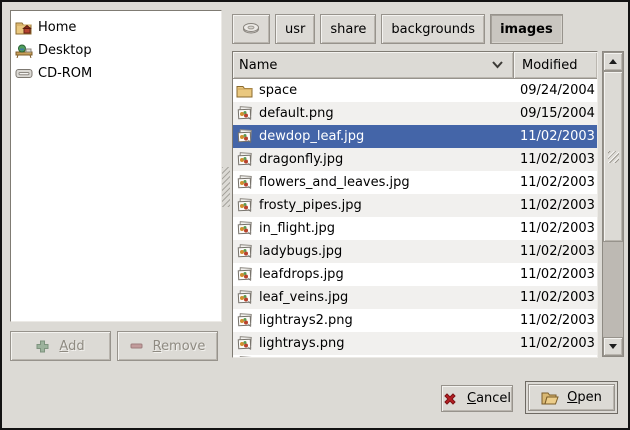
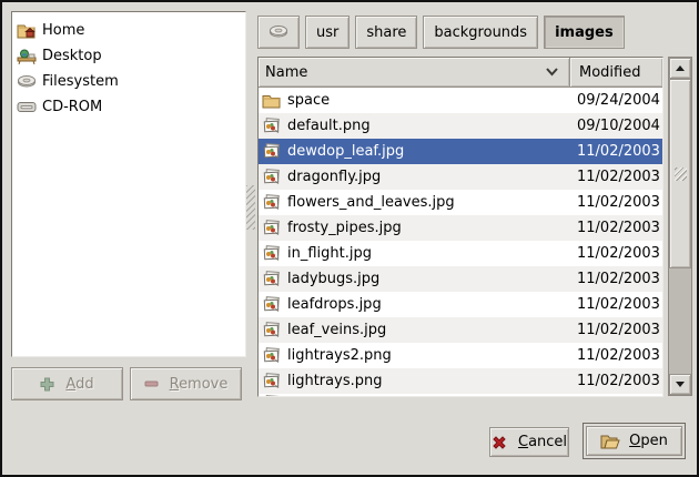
  Home
  Desktop
+ Filesystem
  CD-ROM
  usr
  share
  backgrounds
  images
  Name
  Modified
  space
  09/24/2004
  default.png
- 09/15/2004
+ 09/10/2004
  dewdop_leaf.jpg
  11/02/2003
  dragonfly.jpg
  11/02/2003
  flowers_and_leaves.jpg
  11/02/2003
  frosty_pipes.jpg
  11/02/2003
  in_flight.jpg
  11/02/2003
  ladybugs.jpg
  11/02/2003
  leafdrops.jpg
  11/02/2003
  leaf_veins.jpg
  11/02/2003
  lightrays2.png
  11/02/2003
  lightrays.png
  11/02/2003
  Add
  Remove
  Cancel
  Open
